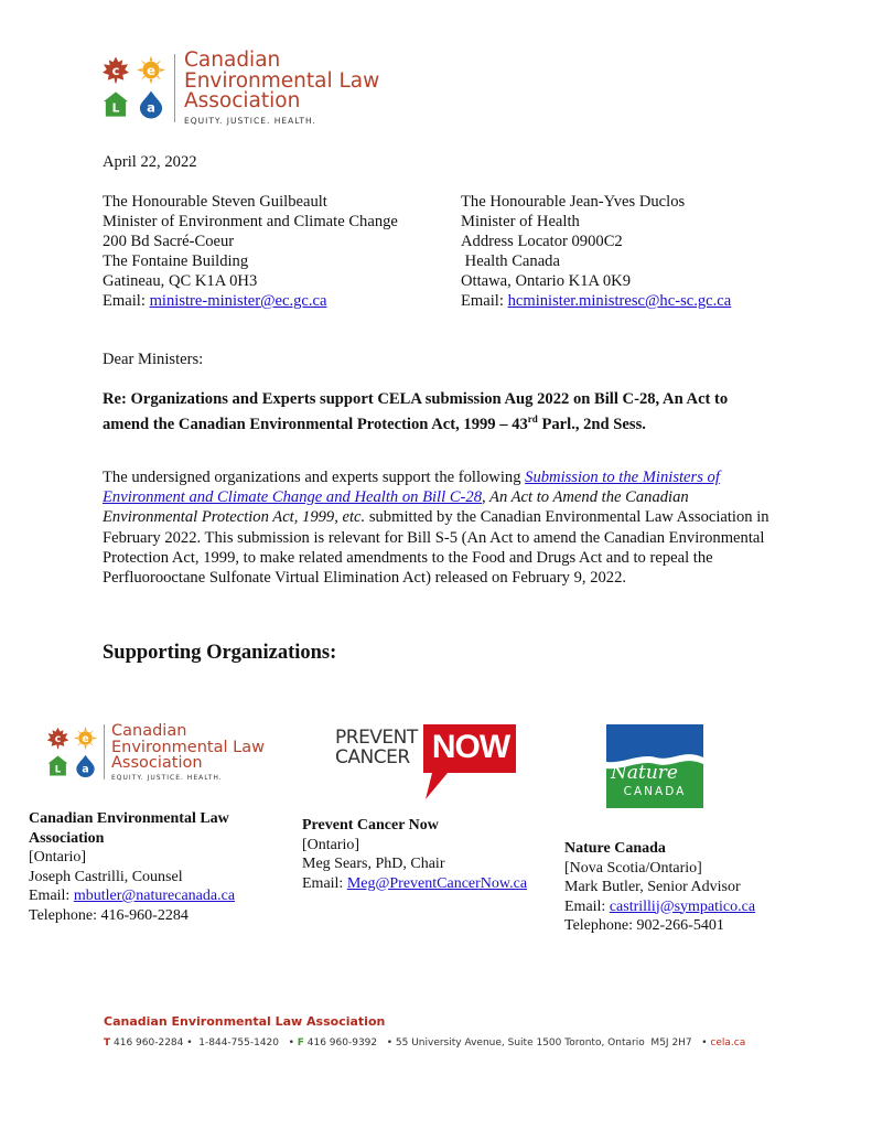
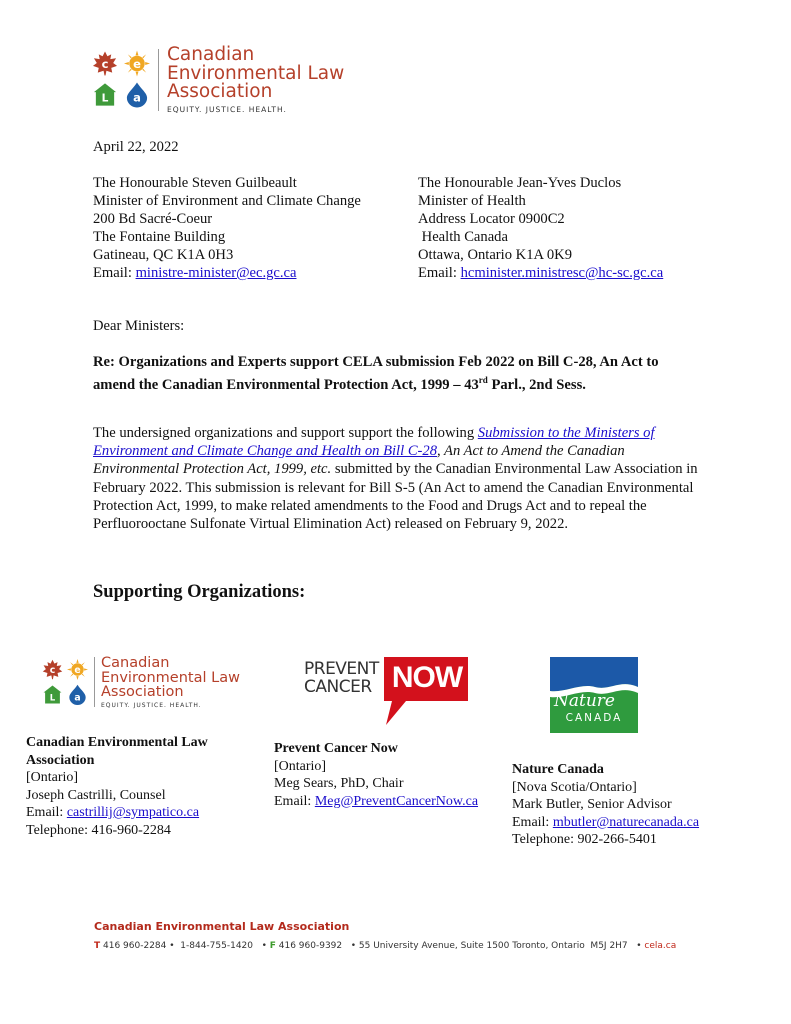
  c
  e
  L
  a
  Canadian
  Environmental Law
  Association
  EQUITY. JUSTICE. HEALTH.
  April 22, 2022
  The Honourable Steven Guilbeault
  Minister of Environment and Climate Change
  200 Bd Sacré-Coeur
  The Fontaine Building
  Gatineau, QC K1A 0H3
  Email: ministre-minister@ec.gc.ca
  The Honourable Jean-Yves Duclos
  Minister of Health
  Address Locator 0900C2
  Health Canada
  Ottawa, Ontario K1A 0K9
  Email: hcminister.ministresc@hc-sc.gc.ca
  Dear Ministers:
- Re: Organizations and Experts support CELA submission Aug 2022 on Bill C-28, An Act to
+ Re: Organizations and Experts support CELA submission Feb 2022 on Bill C-28, An Act to
  amend the Canadian Environmental Protection Act, 1999 – 43rd Parl., 2nd Sess.
- The undersigned organizations and experts support the following Submission to the Ministers of Environment and Climate Change and Health on Bill C-28, An Act to Amend the Canadian Environmental Protection Act, 1999, etc. submitted by the Canadian Environmental Law Association in February 2022. This submission is relevant for Bill S-5 (An Act to amend the Canadian Environmental Protection Act, 1999, to make related amendments to the Food and Drugs Act and to repeal the Perfluorooctane Sulfonate Virtual Elimination Act) released on February 9, 2022.
+ The undersigned organizations and support support the following Submission to the Ministers of Environment and Climate Change and Health on Bill C-28, An Act to Amend the Canadian Environmental Protection Act, 1999, etc. submitted by the Canadian Environmental Law Association in February 2022. This submission is relevant for Bill S-5 (An Act to amend the Canadian Environmental Protection Act, 1999, to make related amendments to the Food and Drugs Act and to repeal the Perfluorooctane Sulfonate Virtual Elimination Act) released on February 9, 2022.
  Supporting Organizations:
  c
  e
  L
  a
  Canadian
  Environmental Law
  Association
  PREVENT
  CANCER
  NOW
  Nature
  CANADA
  Canadian Environmental Law Association
  [Ontario]
  Joseph Castrilli, Counsel
- Email: mbutler@naturecanada.ca
+ Email: castrillij@sympatico.ca
  Telephone: 416-960-2284
  Prevent Cancer Now
  [Ontario]
  Meg Sears, PhD, Chair
  Email: Meg@PreventCancerNow.ca
  Nature Canada
  [Nova Scotia/Ontario]
  Mark Butler, Senior Advisor
- Email: castrillij@sympatico.ca
+ Email: mbutler@naturecanada.ca
  Telephone: 902-266-5401
  Canadian Environmental Law Association
  T 416 960-2284 • 1-844-755-1420 • F 416 960-9392 • 55 University Avenue, Suite 1500 Toronto, Ontario M5J 2H7 • cela.ca
